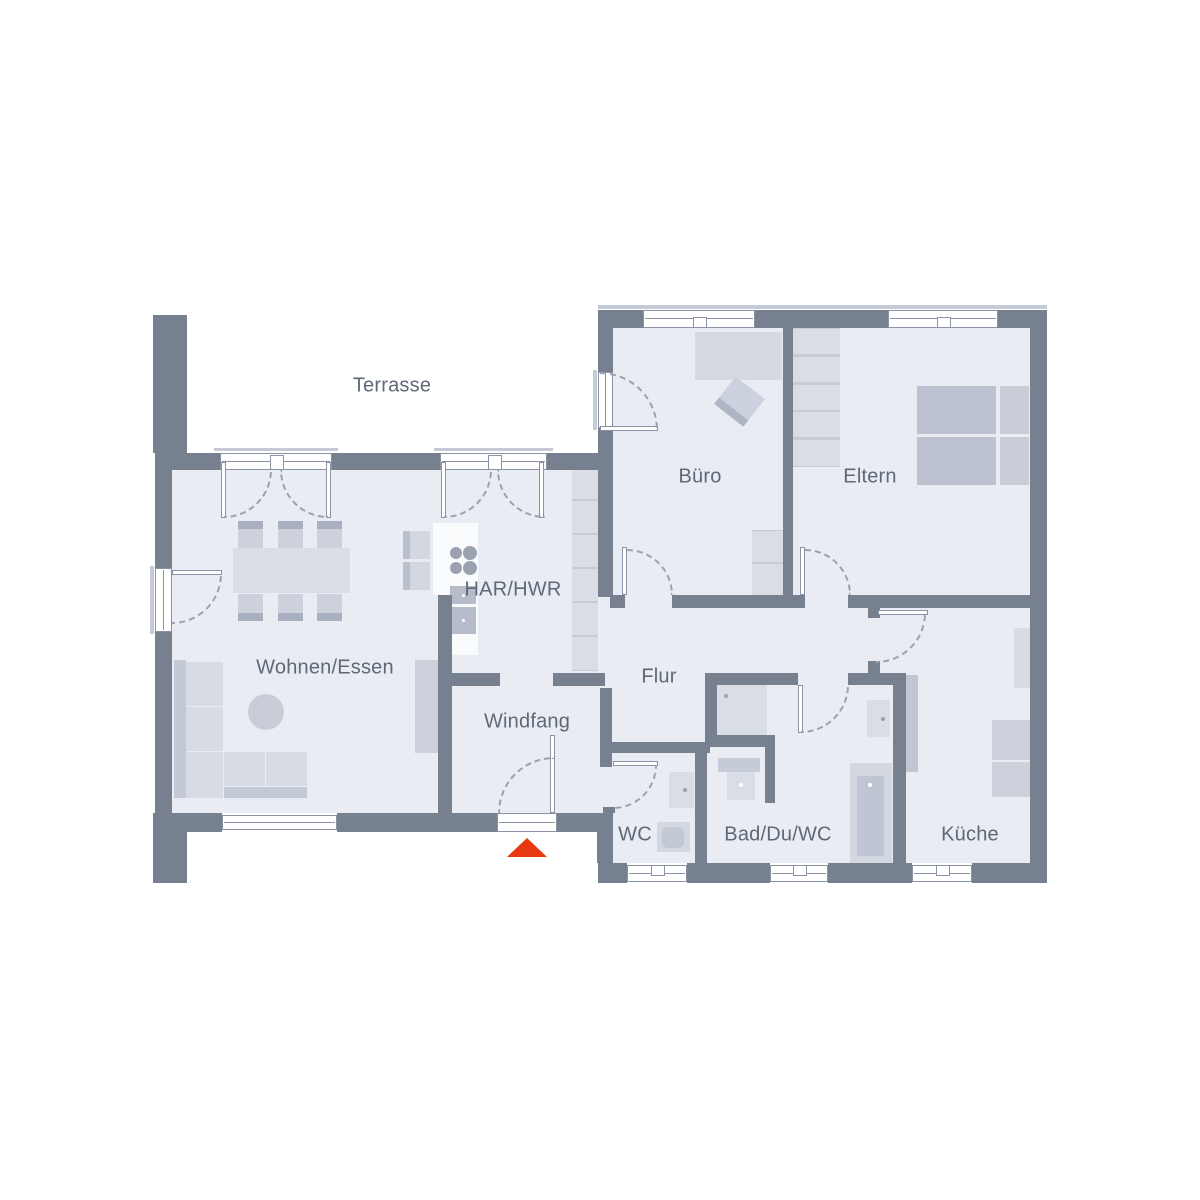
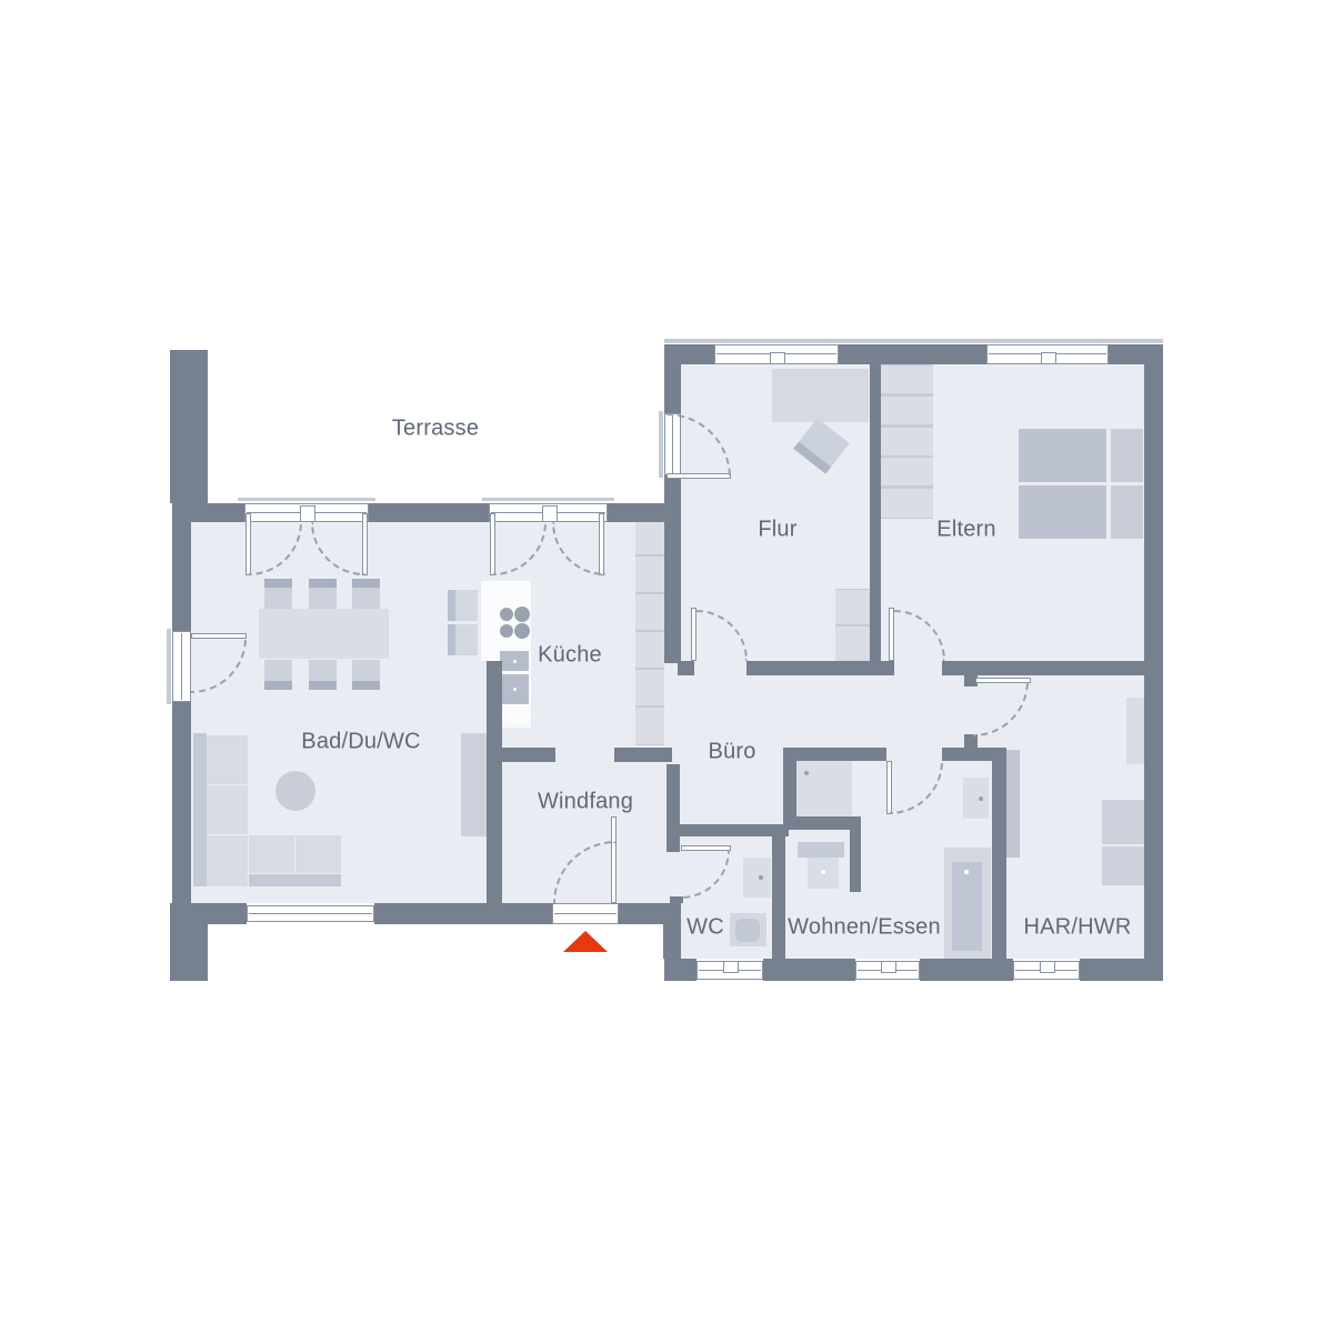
  Terrasse
- Büro
+ Flur
  Eltern
- HAR/HWR
+ Küche
- Wohnen/Essen
+ Bad/Du/WC
- Flur
+ Büro
  Windfang
  WC
- Bad/Du/WC
+ Wohnen/Essen
- Küche
+ HAR/HWR
